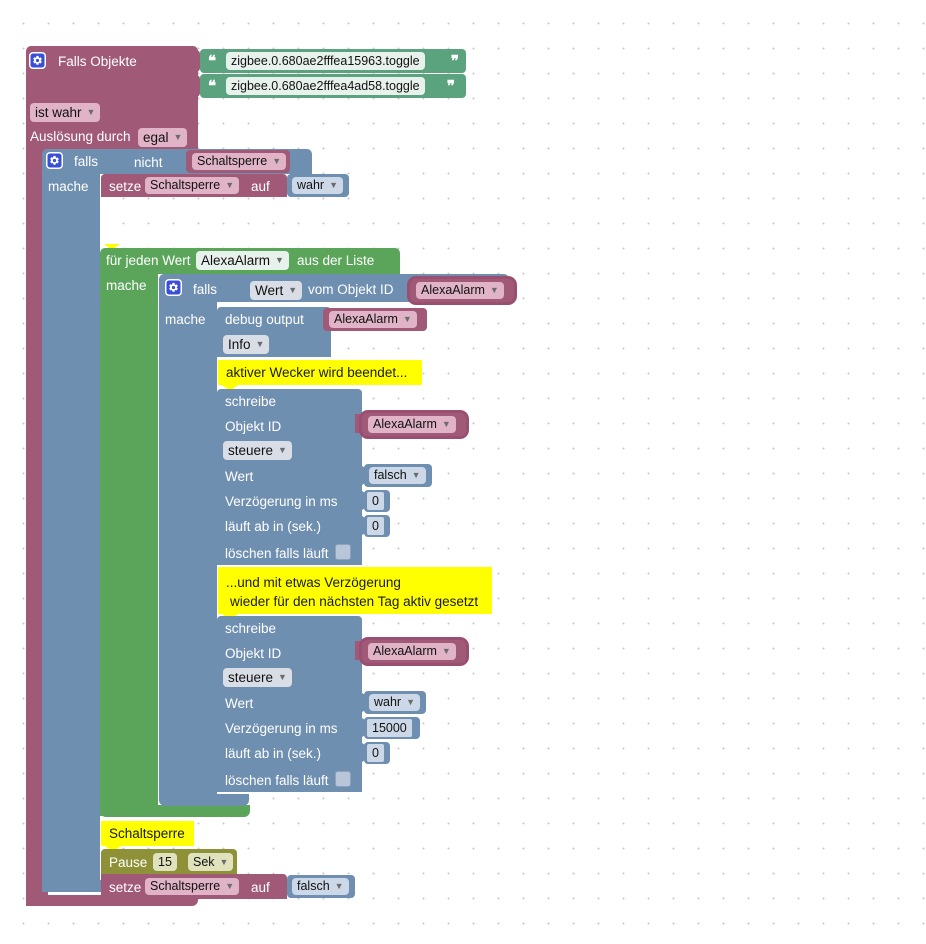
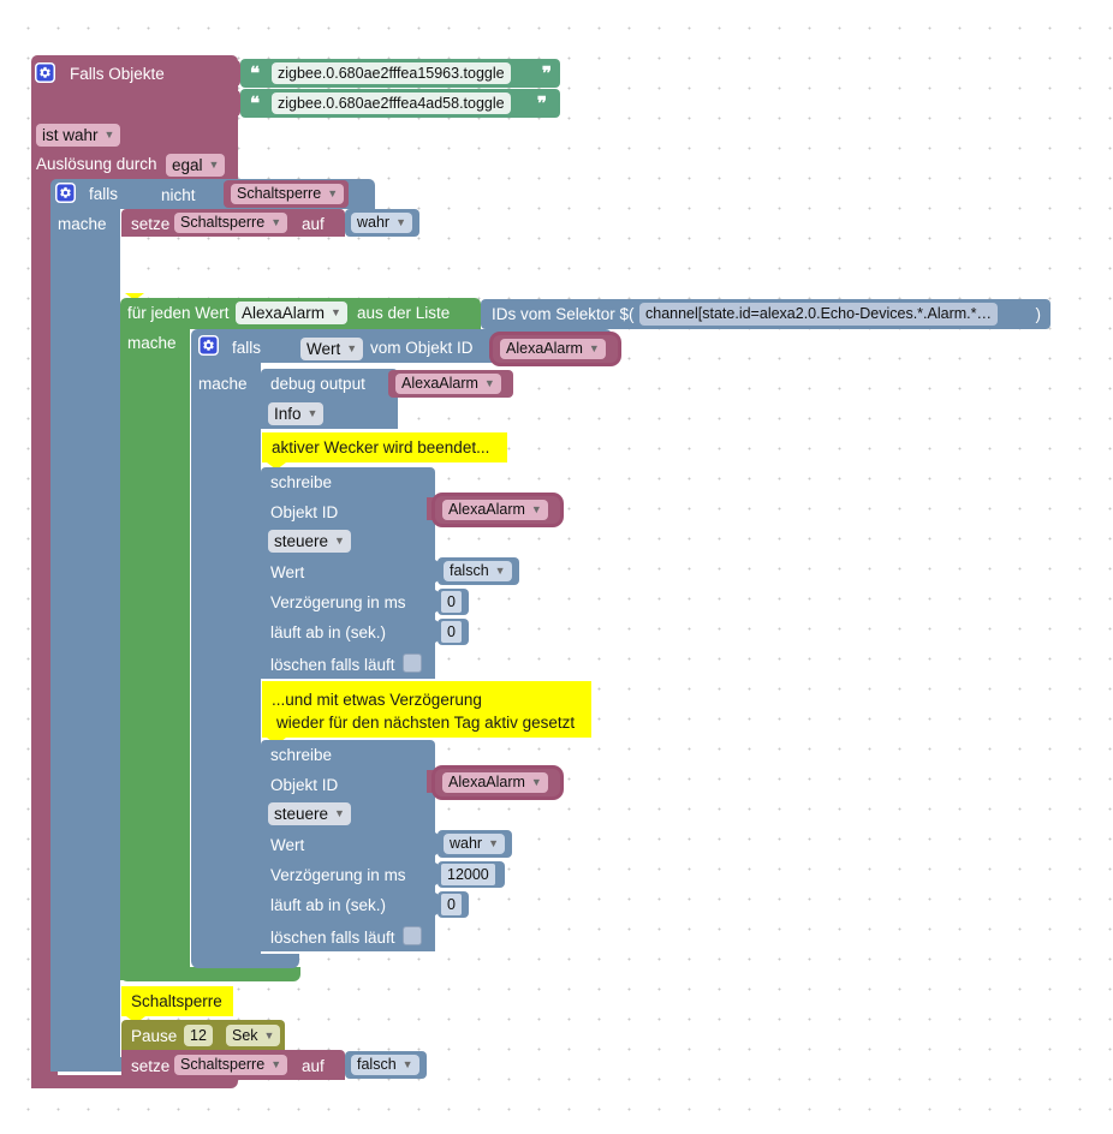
  Falls Objekte
  ❝
  zigbee.0.680ae2fffea15963.toggle
  ❞
  ❝
  zigbee.0.680ae2fffea4ad58.toggle
  ❞
  ist wahr
  ▼
  Auslösung durch
  egal
  ▼
  falls
  nicht
  Schaltsperre
  ▼
  mache
  setze
  Schaltsperre
  ▼
  auf
  wahr
  ▼
  für jeden Wert
  AlexaAlarm
  ▼
  aus der Liste
+ IDs vom Selektor $(
+ channel[state.id=alexa2.0.Echo-Devices.*.Alarm.*…
+ )
  mache
  falls
  Wert
  ▼
  vom Objekt ID
  AlexaAlarm
  ▼
  mache
  debug output
  Info
  ▼
  AlexaAlarm
  ▼
  aktiver Wecker wird beendet...
  schreibe
  Objekt ID
  steuere
  ▼
  Wert
  Verzögerung in ms
  läuft ab in (sek.)
  löschen falls läuft
  AlexaAlarm
  ▼
  falsch
  ▼
  0
  0
  ...und mit etwas Verzögerung
  wieder für den nächsten Tag aktiv gesetzt
  schreibe
  Objekt ID
  steuere
  ▼
  Wert
  Verzögerung in ms
  läuft ab in (sek.)
  löschen falls läuft
  AlexaAlarm
  ▼
  wahr
  ▼
- 15000
+ 12000
  0
  Schaltsperre
  Pause
- 15
+ 12
  Sek
  ▼
  setze
  Schaltsperre
  ▼
  auf
  falsch
  ▼
